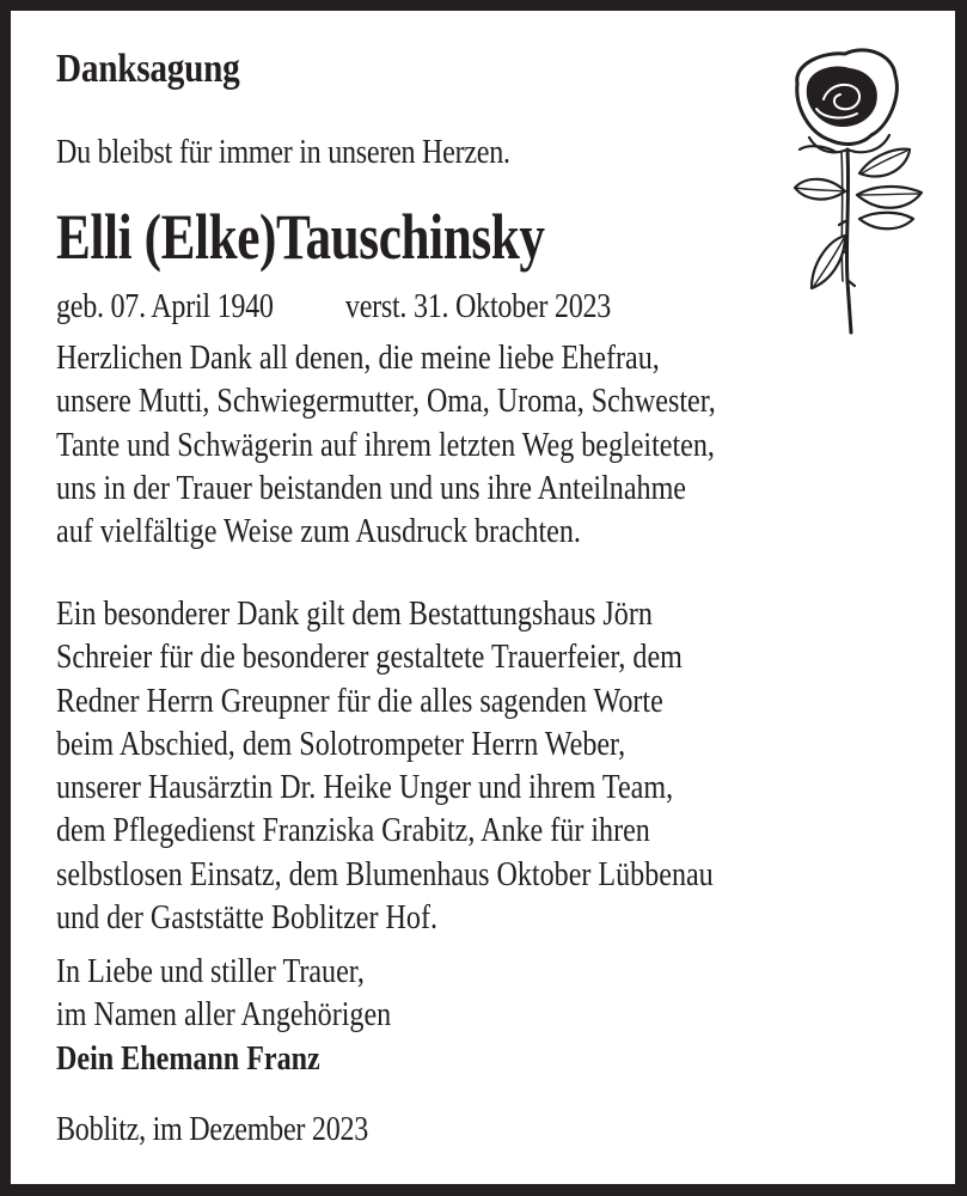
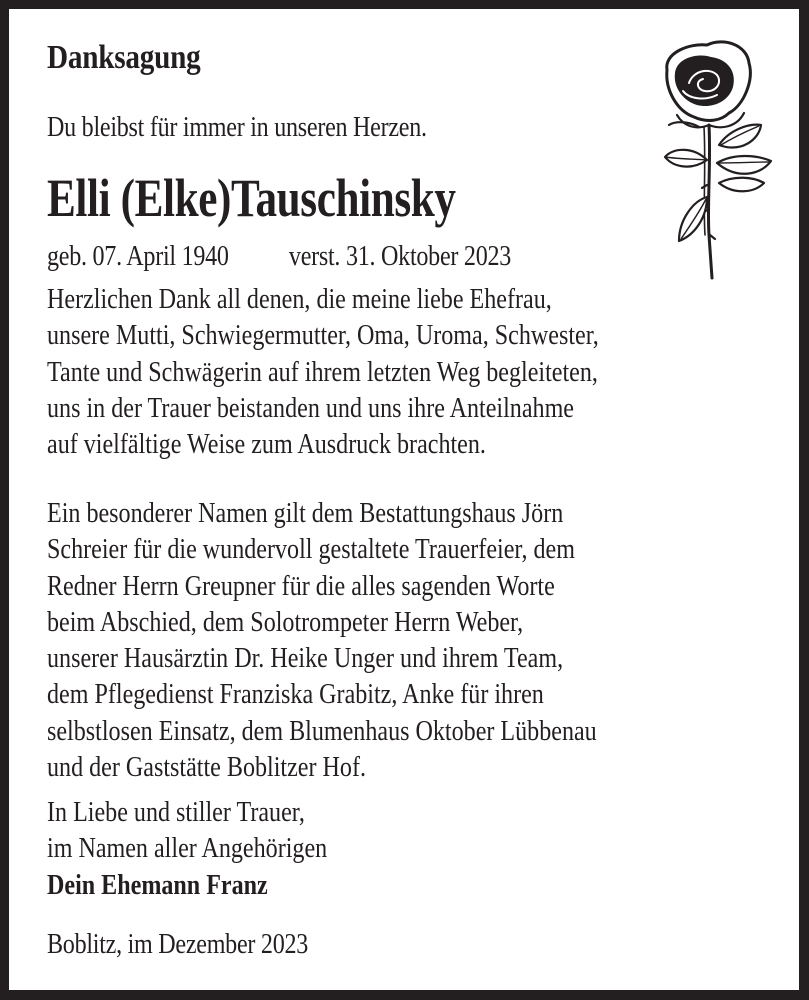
  Danksagung
  Du bleibst für immer in unseren Herzen.
  Elli (Elke)Tauschinsky
  geb. 07. April 1940 verst. 31. Oktober 2023
  Herzlichen Dank all denen, die meine liebe Ehefrau,
  unsere Mutti, Schwiegermutter, Oma, Uroma, Schwester,
  Tante und Schwägerin auf ihrem letzten Weg begleiteten,
  uns in der Trauer beistanden und uns ihre Anteilnahme
  auf vielfältige Weise zum Ausdruck brachten.
- Ein besonderer Dank gilt dem Bestattungshaus Jörn
+ Ein besonderer Namen gilt dem Bestattungshaus Jörn
- Schreier für die besonderer gestaltete Trauerfeier, dem
+ Schreier für die wundervoll gestaltete Trauerfeier, dem
  Redner Herrn Greupner für die alles sagenden Worte
  beim Abschied, dem Solotrompeter Herrn Weber,
  unserer Hausärztin Dr. Heike Unger und ihrem Team,
  dem Pflegedienst Franziska Grabitz, Anke für ihren
  selbstlosen Einsatz, dem Blumenhaus Oktober Lübbenau
  und der Gaststätte Boblitzer Hof.
  In Liebe und stiller Trauer,
  im Namen aller Angehörigen
  Dein Ehemann Franz
  Boblitz, im Dezember 2023
